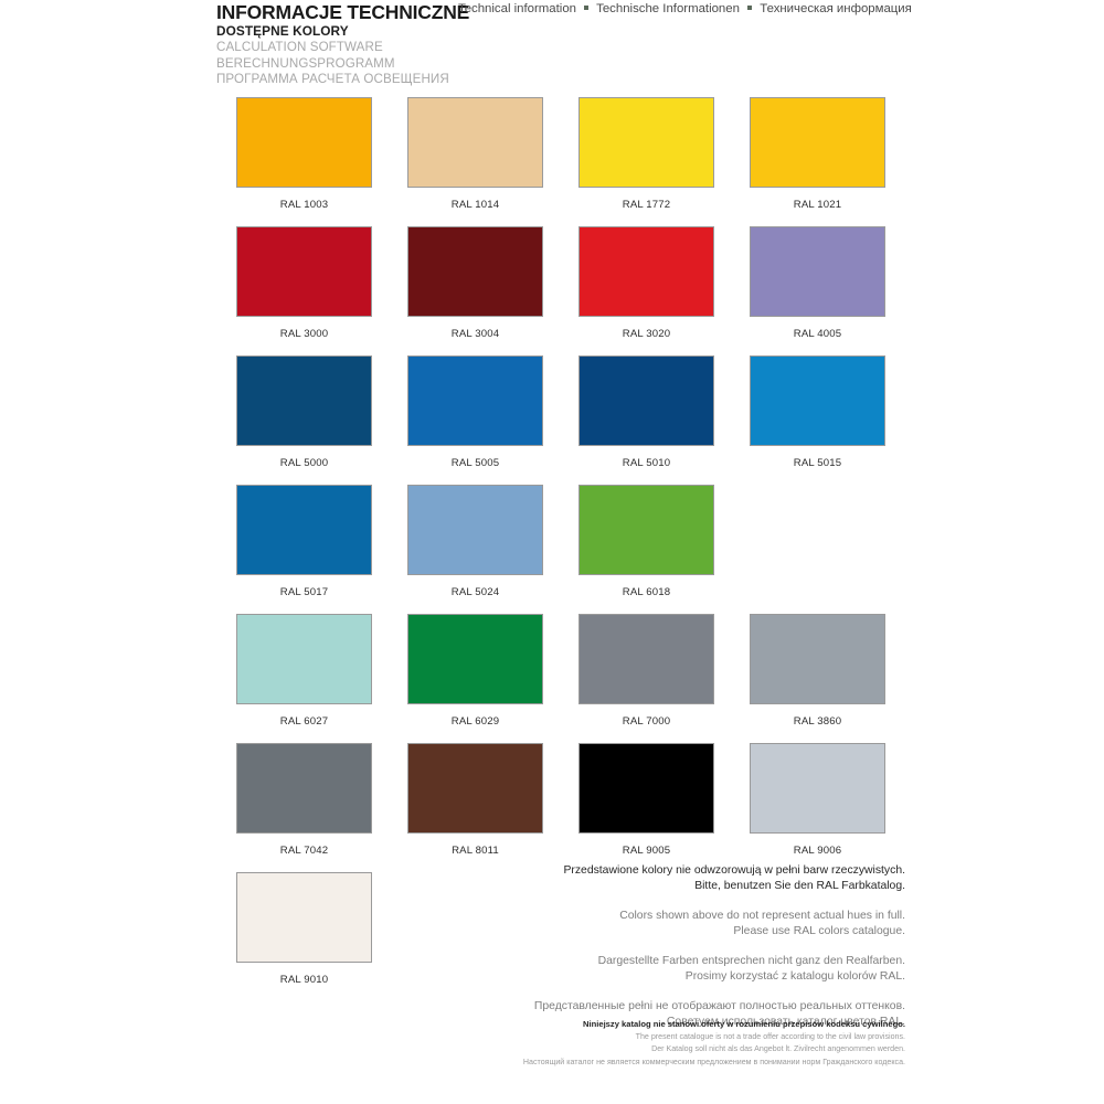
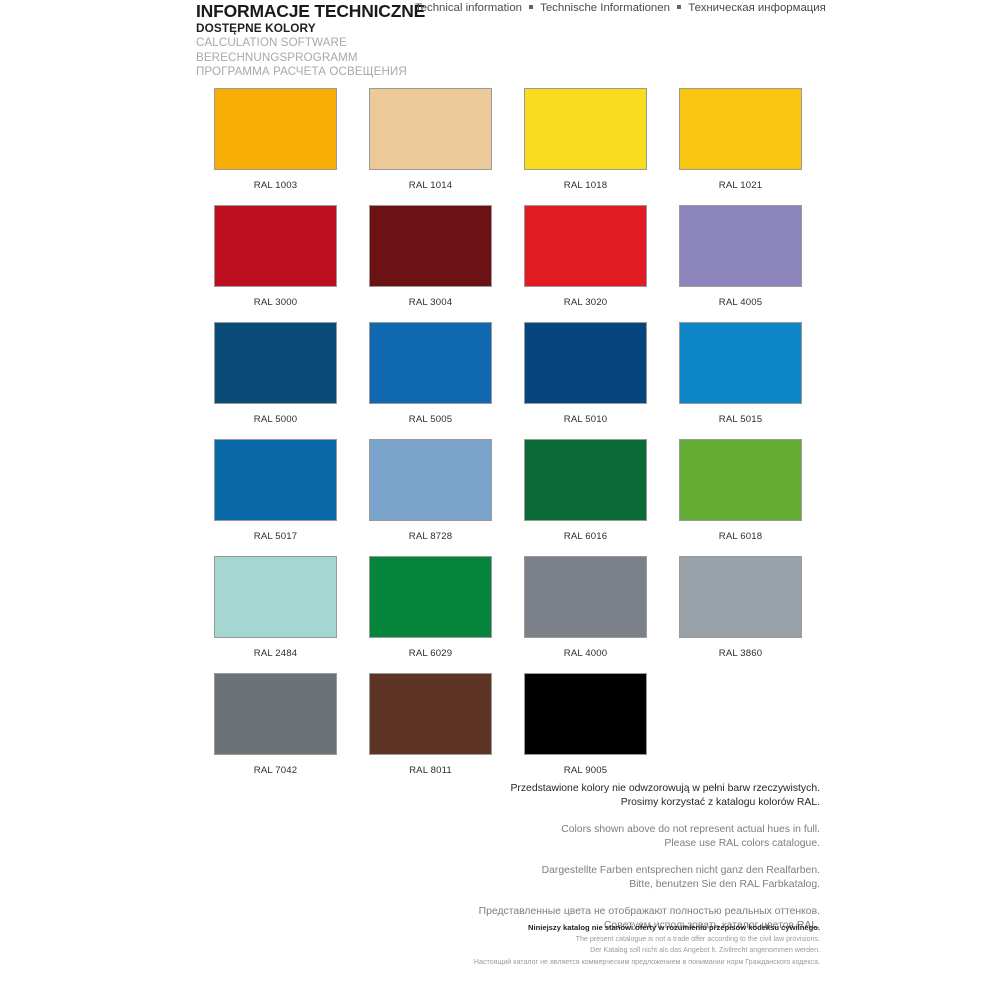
  INFORMACJE TECHNICZNE
  Technical information Technische Informationen Техническая информация
  DOSTĘPNE KOLORY
  CALCULATION SOFTWARE
  BERECHNUNGSPROGRAMM
  ПРОГРАММА РАСЧЕТА ОСВЕЩЕНИЯ
  RAL 1003
  RAL 1014
- RAL 1772
+ RAL 1018
  RAL 1021
  RAL 3000
  RAL 3004
  RAL 3020
  RAL 4005
  RAL 5000
  RAL 5005
  RAL 5010
  RAL 5015
  RAL 5017
- RAL 5024
+ RAL 8728
+ RAL 6016
  RAL 6018
- RAL 6027
+ RAL 2484
  RAL 6029
- RAL 7000
+ RAL 4000
  RAL 3860
  RAL 7042
  RAL 8011
  RAL 9005
- RAL 9006
- RAL 9010
  Przedstawione kolory nie odwzorowują w pełni barw rzeczywistych.
- Bitte, benutzen Sie den RAL Farbkatalog.
+ Prosimy korzystać z katalogu kolorów RAL.
  Colors shown above do not represent actual hues in full.
  Please use RAL colors catalogue.
  Dargestellte Farben entsprechen nicht ganz den Realfarben.
- Prosimy korzystać z katalogu kolorów RAL.
+ Bitte, benutzen Sie den RAL Farbkatalog.
- Представленные pełni не отображают полностью реальных оттенков.
+ Представленные цвета не отображают полностью реальных оттенков.
  Советуем использовать каталог цветов RAL.
  Niniejszy katalog nie stanowi oferty w rozumieniu przepisów kodeksu cywilnego.
  The present catalogue is not a trade offer according to the civil law provisions.
  Der Katalog soll nicht als das Angebot lt. Zivilrecht angenommen werden.
  Настоящий каталог не является коммерческим предложением в понимании норм Гражданского кодекса.
